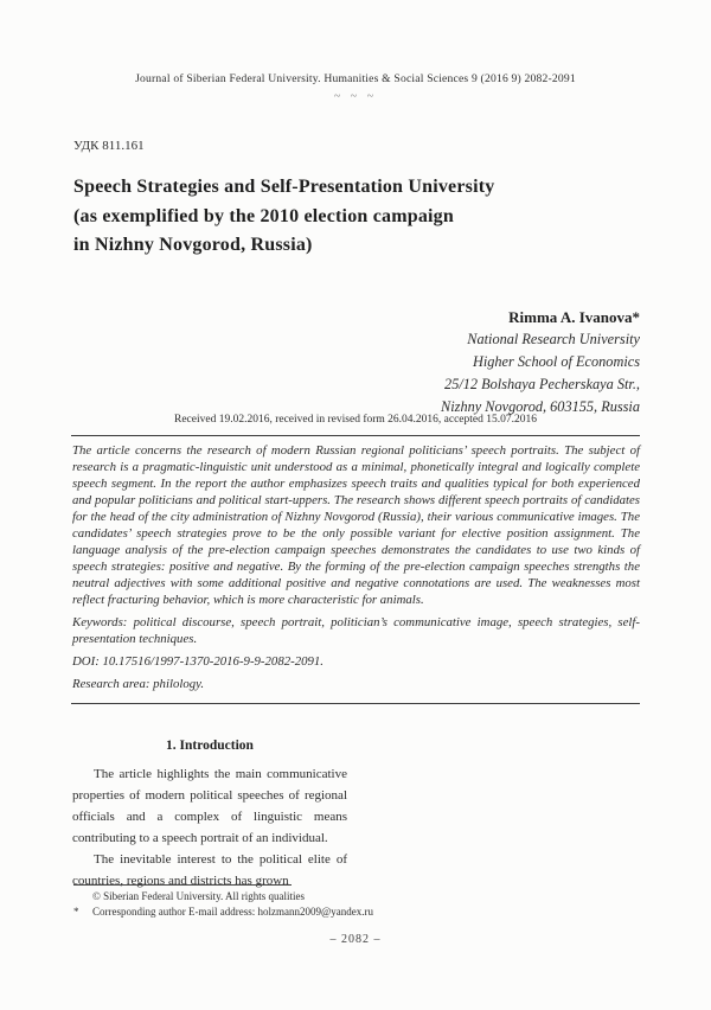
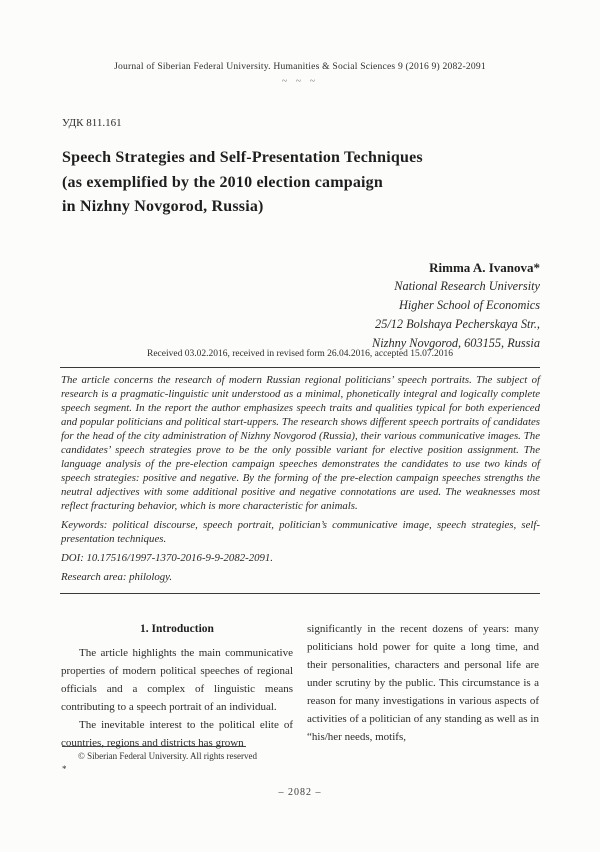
  Journal of Siberian Federal University. Humanities & Social Sciences 9 (2016 9) 2082-2091
  ~ ~ ~
  УДК 811.161
- Speech Strategies and Self-Presentation University
+ Speech Strategies and Self-Presentation Techniques
  (as exemplified by the 2010 election campaign
  in Nizhny Novgorod, Russia)
  Rimma A. Ivanova*
  National Research University
  Higher School of Economics
  25/12 Bolshaya Pecherskaya Str.,
  Nizhny Novgorod, 603155, Russia
- Received 19.02.2016, received in revised form 26.04.2016, accepted 15.07.2016
+ Received 03.02.2016, received in revised form 26.04.2016, accepted 15.07.2016
  The article concerns the research of modern Russian regional politicians’ speech portraits. The subject of research is a pragmatic-linguistic unit understood as a minimal, phonetically integral and logically complete speech segment. In the report the author emphasizes speech traits and qualities typical for both experienced and popular politicians and political start-uppers. The research shows different speech portraits of candidates for the head of the city administration of Nizhny Novgorod (Russia), their various communicative images. The candidates’ speech strategies prove to be the only possible variant for elective position assignment. The language analysis of the pre-election campaign speeches demonstrates the candidates to use two kinds of speech strategies: positive and negative. By the forming of the pre-election campaign speeches strengths the neutral adjectives with some additional positive and negative connotations are used. The weaknesses most reflect fracturing behavior, which is more characteristic for animals.
  Keywords: political discourse, speech portrait, politician’s communicative image, speech strategies, self-presentation techniques.
  DOI: 10.17516/1997-1370-2016-9-9-2082-2091.
  Research area: philology.
  1. Introduction
  The article highlights the main communicative properties of modern political speeches of regional officials and a complex of linguistic means contributing to a speech portrait of an individual.
  The inevitable interest to the political elite of countries, regions and districts has grown
+ significantly in the recent dozens of years: many politicians hold power for quite a long time, and their personalities, characters and personal life are under scrutiny by the public. This circumstance is a reason for many investigations in various aspects of activities of a politician of any standing as well as in “his/her needs, motifs,
- © Siberian Federal University. All rights qualities
+ © Siberian Federal University. All rights reserved
  *
- Corresponding author E-mail address: holzmann2009@yandex.ru
  – 2082 –
